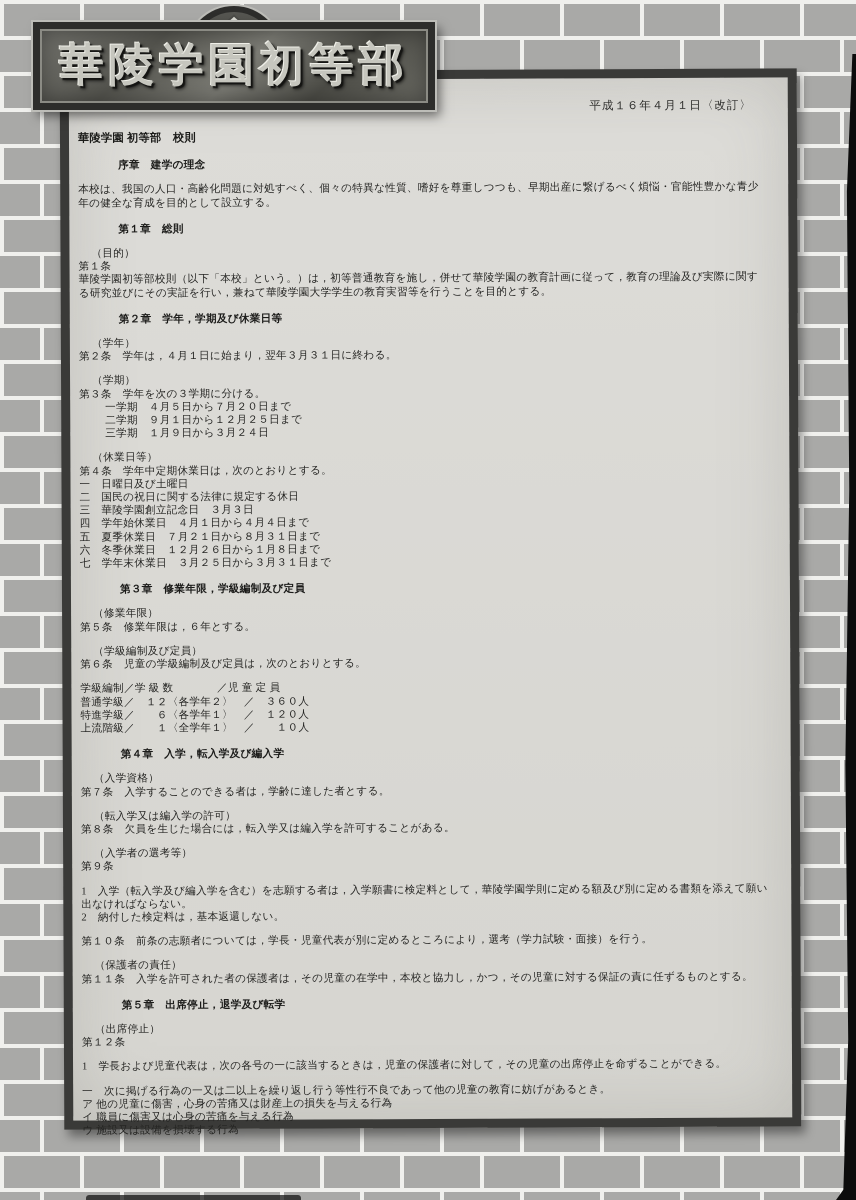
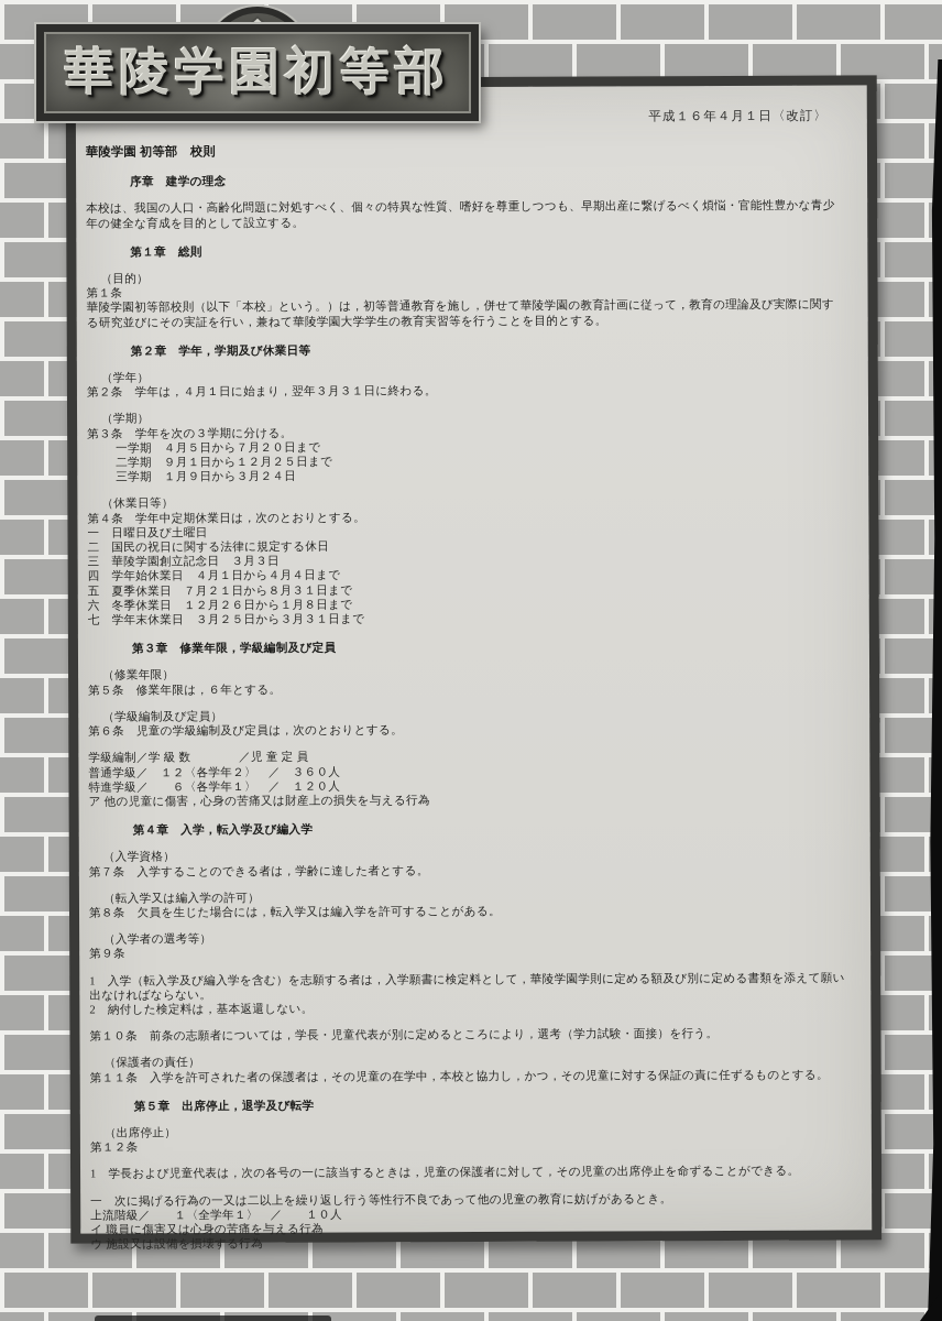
  平成１６年４月１日〈改訂〉
  華陵学園 初等部 校則
  序章 建学の理念
  本校は、我国の人口・高齢化問題に対処すべく、個々の特異な性質、嗜好を尊重しつつも、早期出産に繋げるべく煩悩・官能性豊かな青少年の健全な育成を目的として設立する。
  第１章 総則
  （目的）
  第１条
  華陵学園初等部校則（以下「本校」という。）は，初等普通教育を施し，併せて華陵学園の教育計画に従って，教育の理論及び実際に関する研究並びにその実証を行い，兼ねて華陵学園大学学生の教育実習等を行うことを目的とする。
  第２章 学年，学期及び休業日等
  （学年）
  第２条 学年は，４月１日に始まり，翌年３月３１日に終わる。
  （学期）
  第３条 学年を次の３学期に分ける。
  一学期 ４月５日から７月２０日まで
  二学期 ９月１日から１２月２５日まで
  三学期 １月９日から３月２４日
  （休業日等）
  第４条 学年中定期休業日は，次のとおりとする。
  一 日曜日及び土曜日
  二 国民の祝日に関する法律に規定する休日
  三 華陵学園創立記念日 ３月３日
  四 学年始休業日 ４月１日から４月４日まで
  五 夏季休業日 ７月２１日から８月３１日まで
  六 冬季休業日 １２月２６日から１月８日まで
  七 学年末休業日 ３月２５日から３月３１日まで
  第３章 修業年限，学級編制及び定員
  （修業年限）
  第５条 修業年限は，６年とする。
  （学級編制及び定員）
  第６条 児童の学級編制及び定員は，次のとおりとする。
  学級編制／学 級 数 ／児 童 定 員
  普通学級／ １２〈各学年２〉 ／ ３６０人
  特進学級／ ６〈各学年１〉 ／ １２０人
- 上流階級／ １〈全学年１〉 ／ １０人
+ ア 他の児童に傷害，心身の苦痛又は財産上の損失を与える行為
  第４章 入学，転入学及び編入学
  （入学資格）
  第７条 入学することのできる者は，学齢に達した者とする。
  （転入学又は編入学の許可）
  第８条 欠員を生じた場合には，転入学又は編入学を許可することがある。
  （入学者の選考等）
  第９条
  1 入学（転入学及び編入学を含む）を志願する者は，入学願書に検定料として，華陵学園学則に定める額及び別に定める書類を添えて願い出なければならない。
  2 納付した検定料は，基本返還しない。
  第１０条 前条の志願者については，学長・児童代表が別に定めるところにより，選考（学力試験・面接）を行う。
  （保護者の責任）
  第１１条 入学を許可された者の保護者は，その児童の在学中，本校と協力し，かつ，その児童に対する保証の責に任ずるものとする。
  第５章 出席停止，退学及び転学
  （出席停止）
  第１２条
  1 学長および児童代表は，次の各号の一に該当するときは，児童の保護者に対して，その児童の出席停止を命ずることができる。
  一 次に掲げる行為の一又は二以上を繰り返し行う等性行不良であって他の児童の教育に妨げがあるとき。
- ア 他の児童に傷害，心身の苦痛又は財産上の損失を与える行為
+ 上流階級／ １〈全学年１〉 ／ １０人
  イ 職員に傷害又は心身の苦痛を与える行為
  ウ 施設又は設備を損壊する行為
  華陵学園初等部
